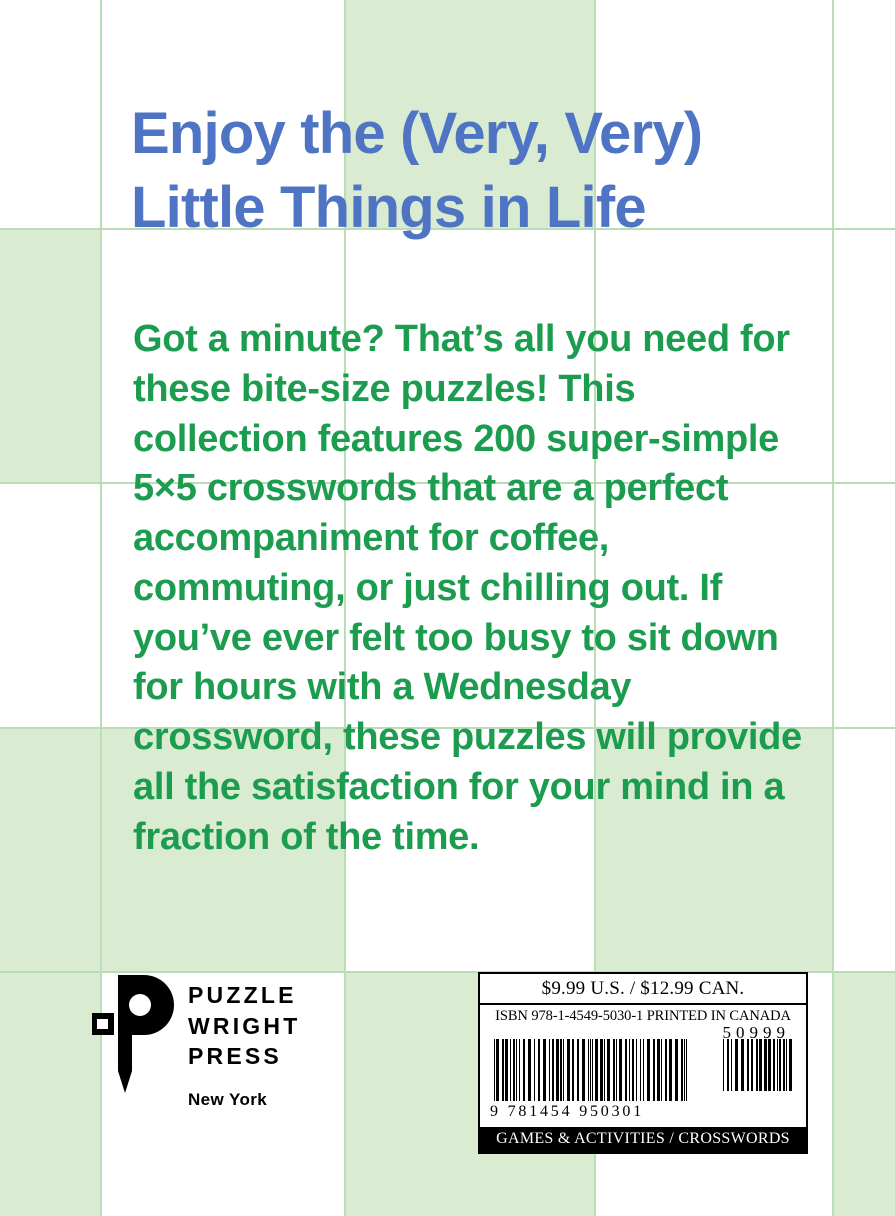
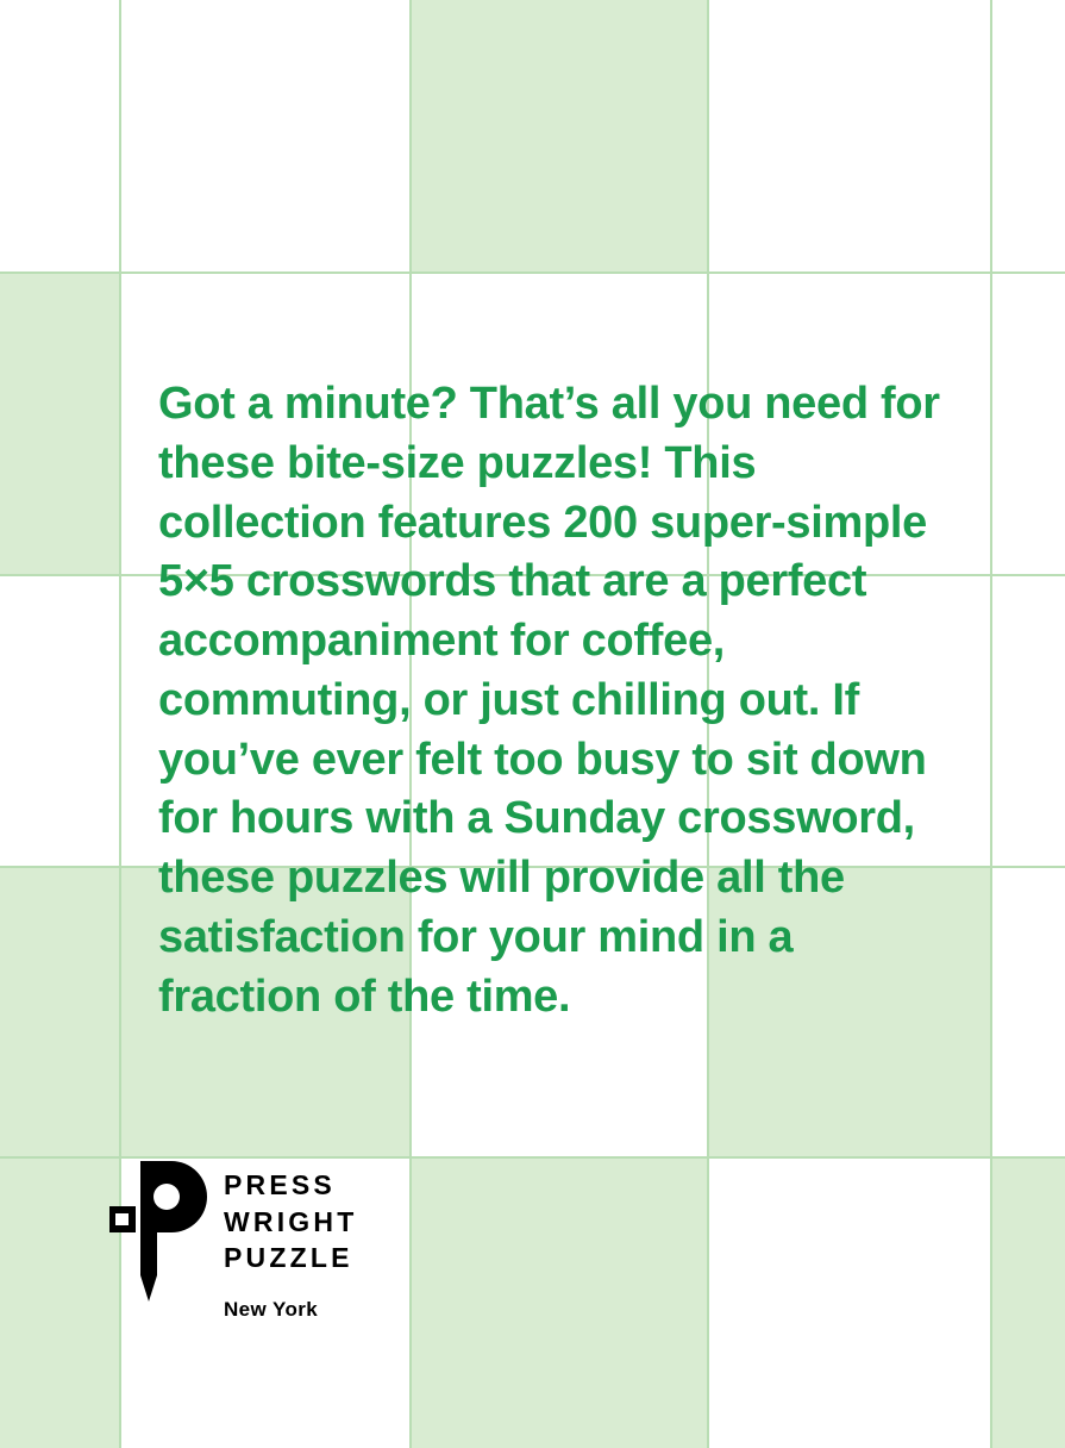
- Enjoy the (Very, Very) Little Things in Life
- Got a minute? That’s all you need for these bite-size puzzles! This collection features 200 super-simple 5×5 crosswords that are a perfect accompaniment for coffee, commuting, or just chilling out. If you’ve ever felt too busy to sit down for hours with a Wednesday crossword, these puzzles will provide all the satisfaction for your mind in a fraction of the time.
+ Got a minute? That’s all you need for these bite-size puzzles! This collection features 200 super-simple 5×5 crosswords that are a perfect accompaniment for coffee, commuting, or just chilling out. If you’ve ever felt too busy to sit down for hours with a Sunday crossword, these puzzles will provide all the satisfaction for your mind in a fraction of the time.
- PUZZLE
+ PRESS
  WRIGHT
- PRESS
+ PUZZLE
  New York
- $9.99 U.S. / $12.99 CAN.
- ISBN 978-1-4549-5030-1 PRINTED IN CANADA
- 50999
- 9 781454 950301
- GAMES & ACTIVITIES / CROSSWORDS
